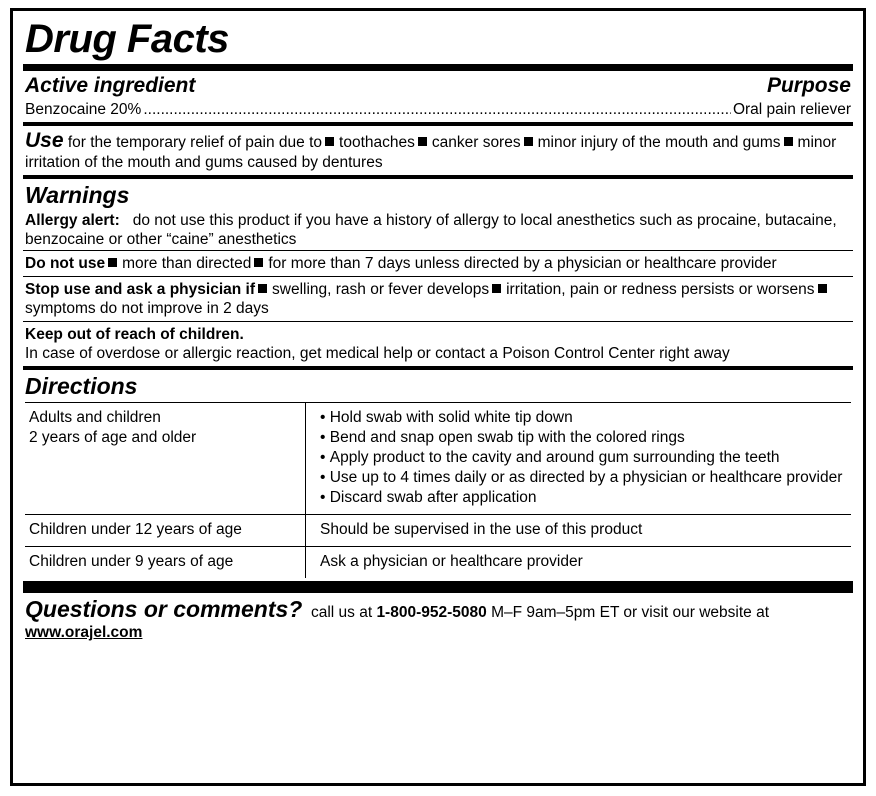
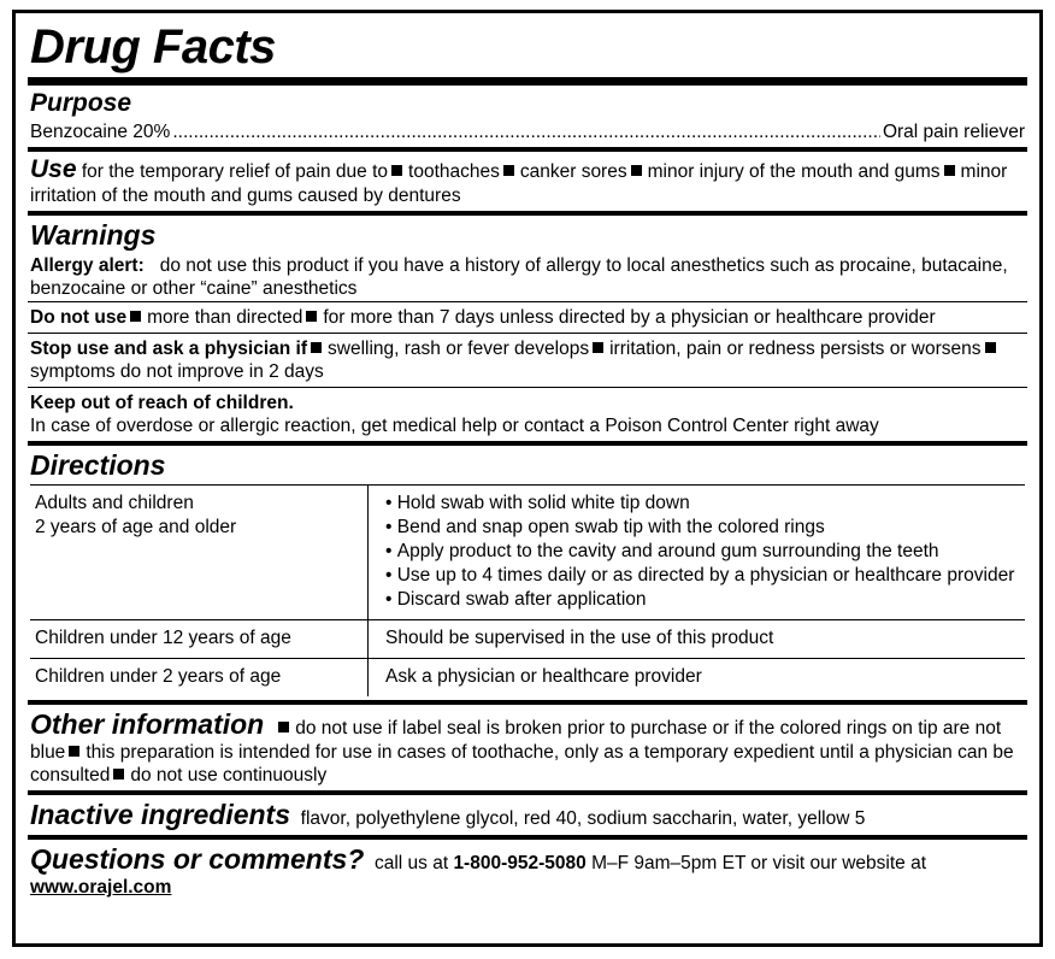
  Drug Facts
- Active ingredient
  Purpose
  Benzocaine 20%
  ........................................................................................................................................
  Oral pain reliever
  Use for the temporary relief of pain due to toothaches canker sores minor injury of the mouth and gums minor irritation of the mouth and gums caused by dentures
  Warnings
  Allergy alert: do not use this product if you have a history of allergy to local anesthetics such as procaine, butacaine, benzocaine or other “caine” anesthetics
  Do not use more than directed for more than 7 days unless directed by a physician or healthcare provider
  Stop use and ask a physician if swelling, rash or fever develops irritation, pain or redness persists or worsenssymptoms do not improve in 2 days
  Keep out of reach of children.
  In case of overdose or allergic reaction, get medical help or contact a Poison Control Center right away
  Directions
  Adults and children2 years of age and older	Hold swab with solid white tip down Bend and snap open swab tip with the colored rings Apply product to the cavity and around gum surrounding the teeth Use up to 4 times daily or as directed by a physician or healthcare provider Discard swab after application
  Children under 12 years of age	Should be supervised in the use of this product
- Children under 9 years of age	Ask a physician or healthcare provider
+ Children under 2 years of age	Ask a physician or healthcare provider
+ Other information do not use if label seal is broken prior to purchase or if the colored rings on tip are not blue this preparation is intended for use in cases of toothache, only as a temporary expedient until a physician can be consulted do not use continuously
+ Inactive ingredients flavor, polyethylene glycol, red 40, sodium saccharin, water, yellow 5
  Questions or comments? call us at 1-800-952-5080 M–F 9am–5pm ET or visit our website at www.orajel.com
